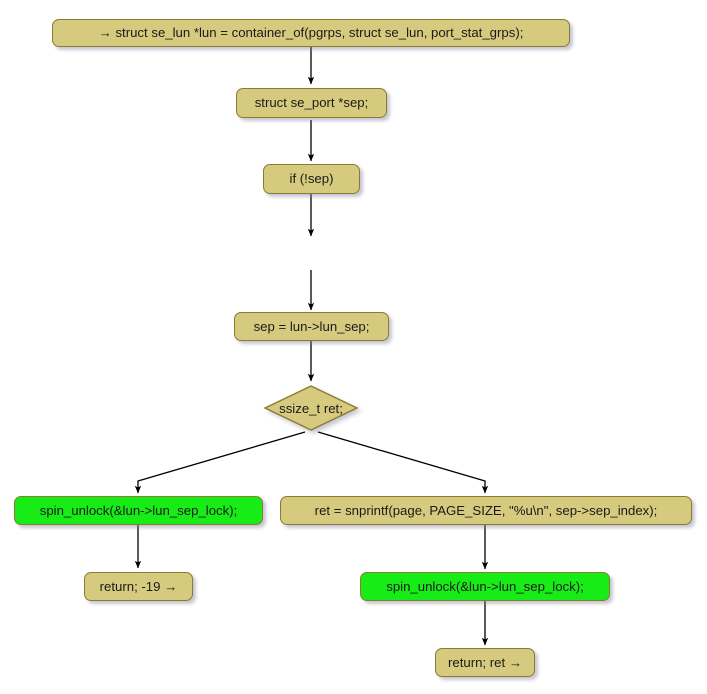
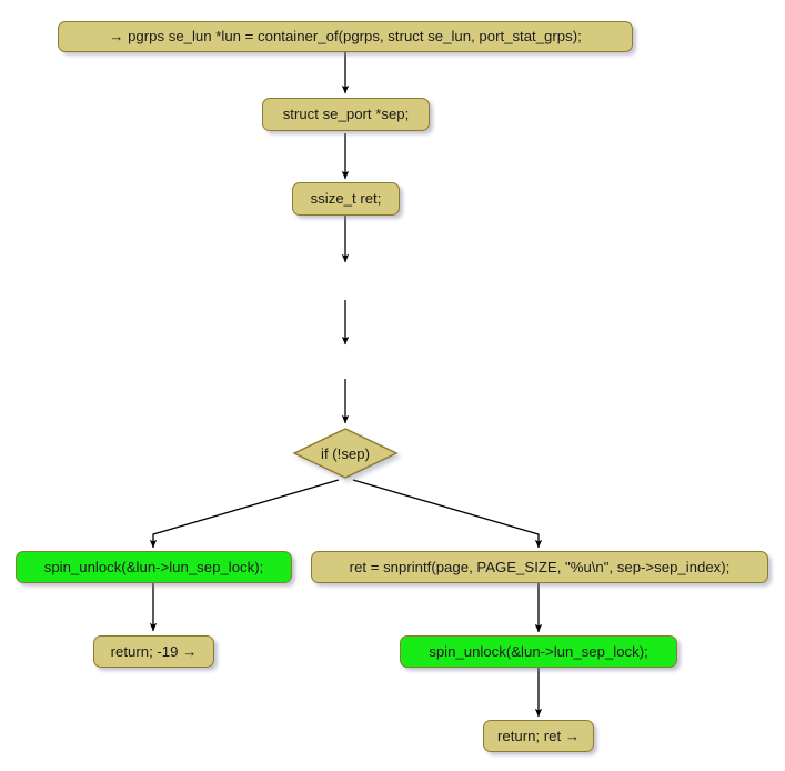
- → struct se_lun *lun = container_of(pgrps, struct se_lun, port_stat_grps);
+ → pgrps se_lun *lun = container_of(pgrps, struct se_lun, port_stat_grps);
  struct se_port *sep;
- if (!sep)
+ ssize_t ret;
- sep = lun->lun_sep;
- ssize_t ret;
+ if (!sep)
  spin_unlock(&lun->lun_sep_lock);
  ret = snprintf(page, PAGE_SIZE, "%u\n", sep->sep_index);
  return; -19 →
  spin_unlock(&lun->lun_sep_lock);
  return; ret →
